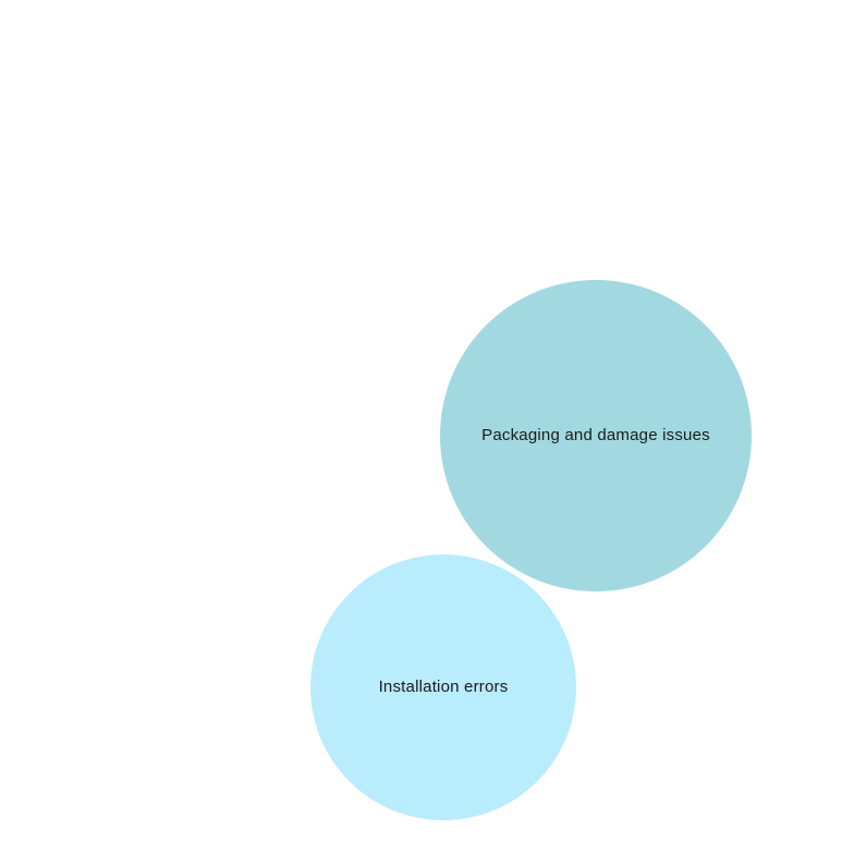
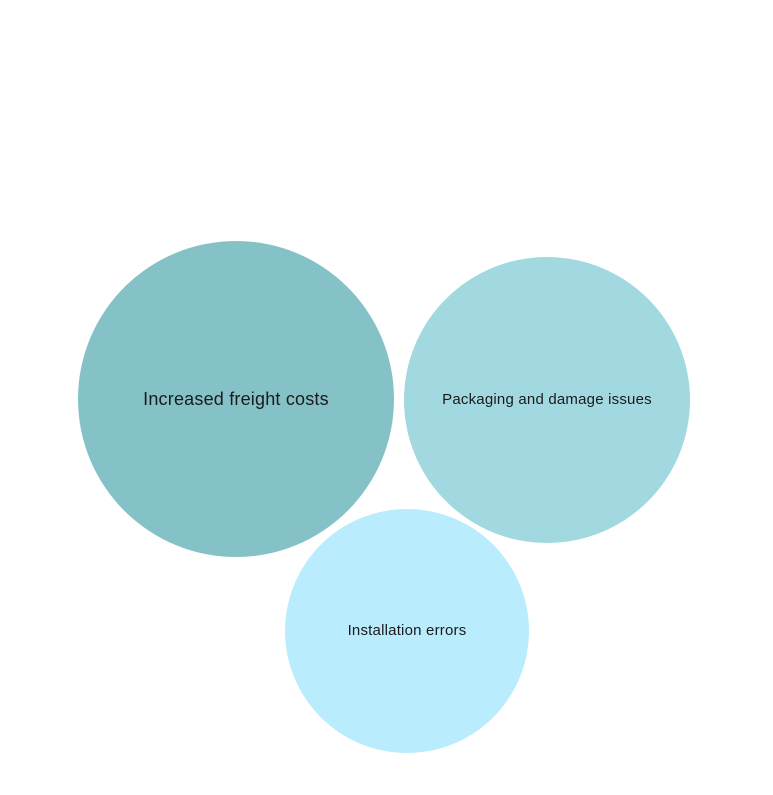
+ Increased freight costs
  Packaging and damage issues
  Installation errors
